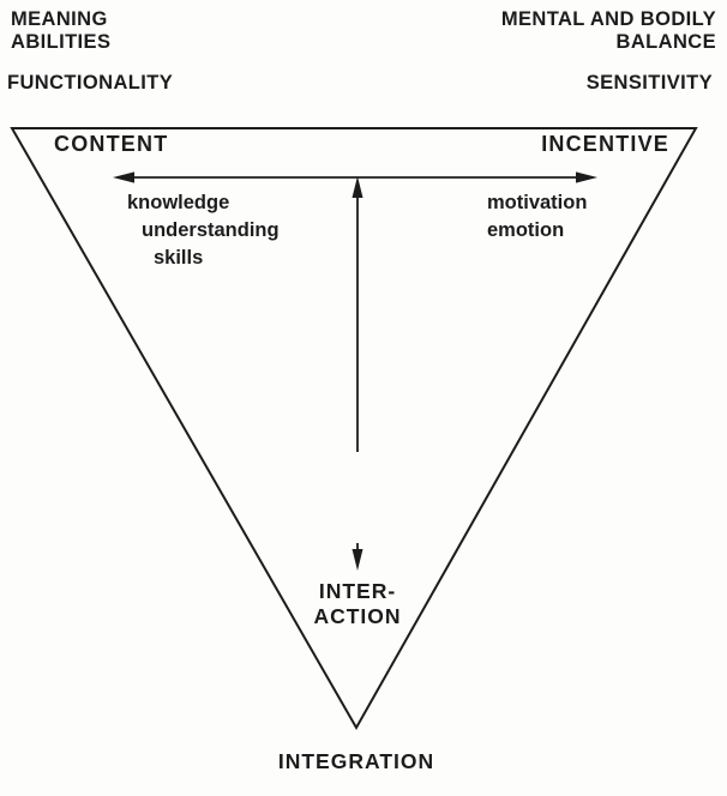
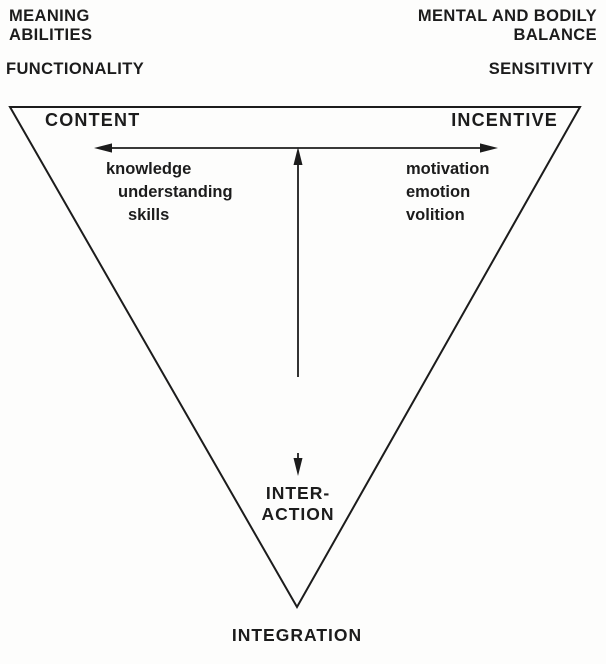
  MEANING
  ABILITIES
  FUNCTIONALITY
  MENTAL AND BODILY
  BALANCE
  SENSITIVITY
  CONTENT
  INCENTIVE
  knowledge
  understanding
  skills
  motivation
  emotion
+ volition
  INTER-
  ACTION
  INTEGRATION
